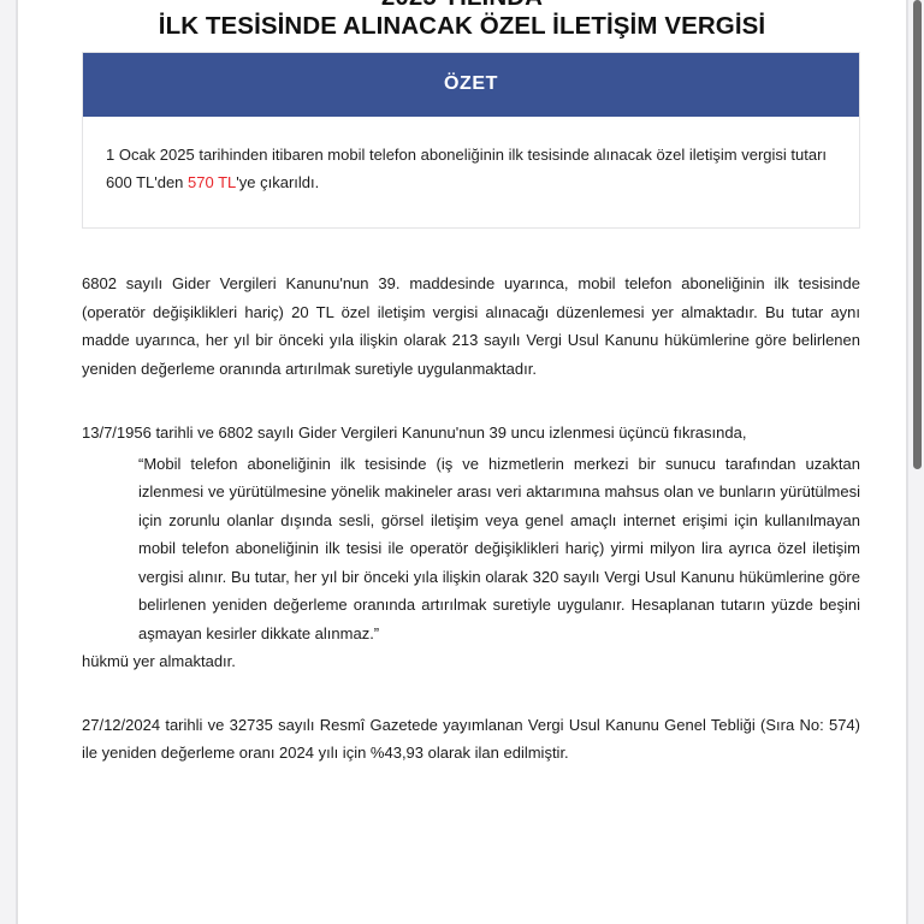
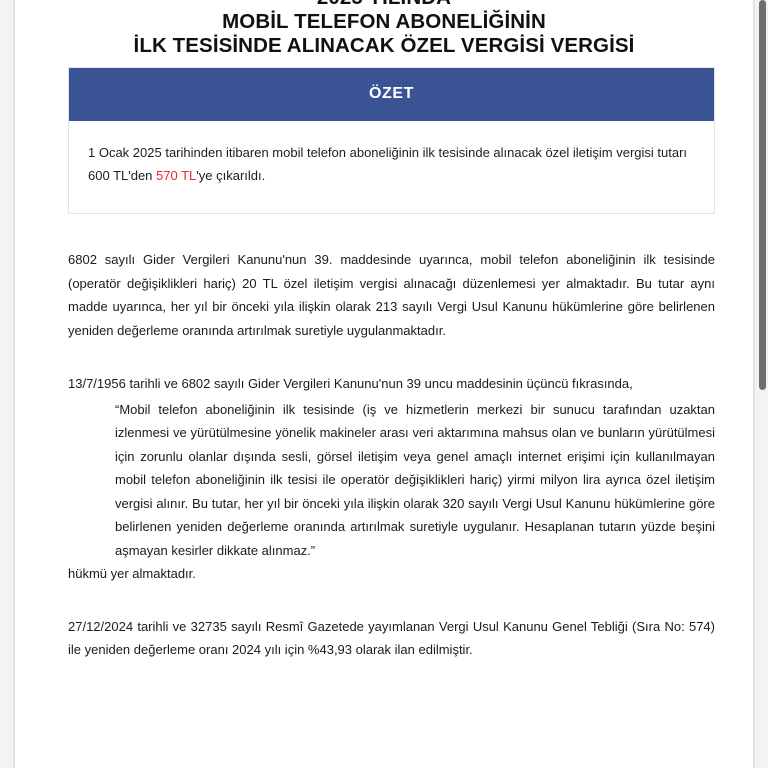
+ MOBİL TELEFON ABONELİĞİNİN
- İLK TESİSİNDE ALINACAK ÖZEL İLETİŞİM VERGİSİ
+ İLK TESİSİNDE ALINACAK ÖZEL VERGİSİ VERGİSİ
  ÖZET
  1 Ocak 2025 tarihinden itibaren mobil telefon aboneliğinin ilk tesisinde alınacak özel iletişim vergisi tutarı 600 TL'den 570 TL'ye çıkarıldı.
  6802 sayılı Gider Vergileri Kanunu'nun 39. maddesinde uyarınca, mobil telefon aboneliğinin ilk tesisinde (operatör değişiklikleri hariç) 20 TL özel iletişim vergisi alınacağı düzenlemesi yer almaktadır. Bu tutar aynı madde uyarınca, her yıl bir önceki yıla ilişkin olarak 213 sayılı Vergi Usul Kanunu hükümlerine göre belirlenen yeniden değerleme oranında artırılmak suretiyle uygulanmaktadır.
- 13/7/1956 tarihli ve 6802 sayılı Gider Vergileri Kanunu'nun 39 uncu izlenmesi üçüncü fıkrasında,
+ 13/7/1956 tarihli ve 6802 sayılı Gider Vergileri Kanunu'nun 39 uncu maddesinin üçüncü fıkrasında,
  “Mobil telefon aboneliğinin ilk tesisinde (iş ve hizmetlerin merkezi bir sunucu tarafından uzaktan izlenmesi ve yürütülmesine yönelik makineler arası veri aktarımına mahsus olan ve bunların yürütülmesi için zorunlu olanlar dışında sesli, görsel iletişim veya genel amaçlı internet erişimi için kullanılmayan mobil telefon aboneliğinin ilk tesisi ile operatör değişiklikleri hariç) yirmi milyon lira ayrıca özel iletişim vergisi alınır. Bu tutar, her yıl bir önceki yıla ilişkin olarak 320 sayılı Vergi Usul Kanunu hükümlerine göre belirlenen yeniden değerleme oranında artırılmak suretiyle uygulanır. Hesaplanan tutarın yüzde beşini aşmayan kesirler dikkate alınmaz.”
  hükmü yer almaktadır.
  27/12/2024 tarihli ve 32735 sayılı Resmî Gazetede yayımlanan Vergi Usul Kanunu Genel Tebliği (Sıra No: 574) ile yeniden değerleme oranı 2024 yılı için %43,93 olarak ilan edilmiştir.
